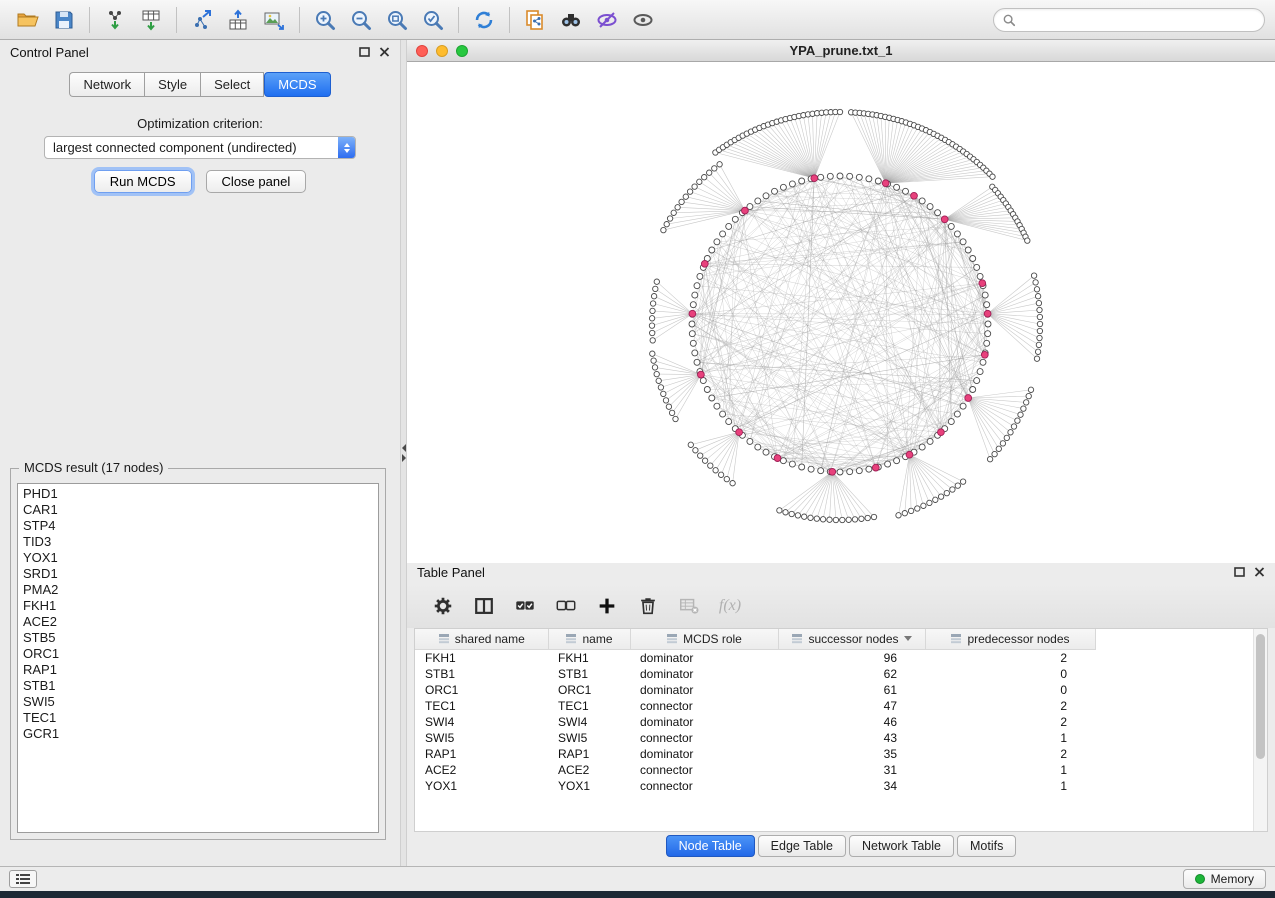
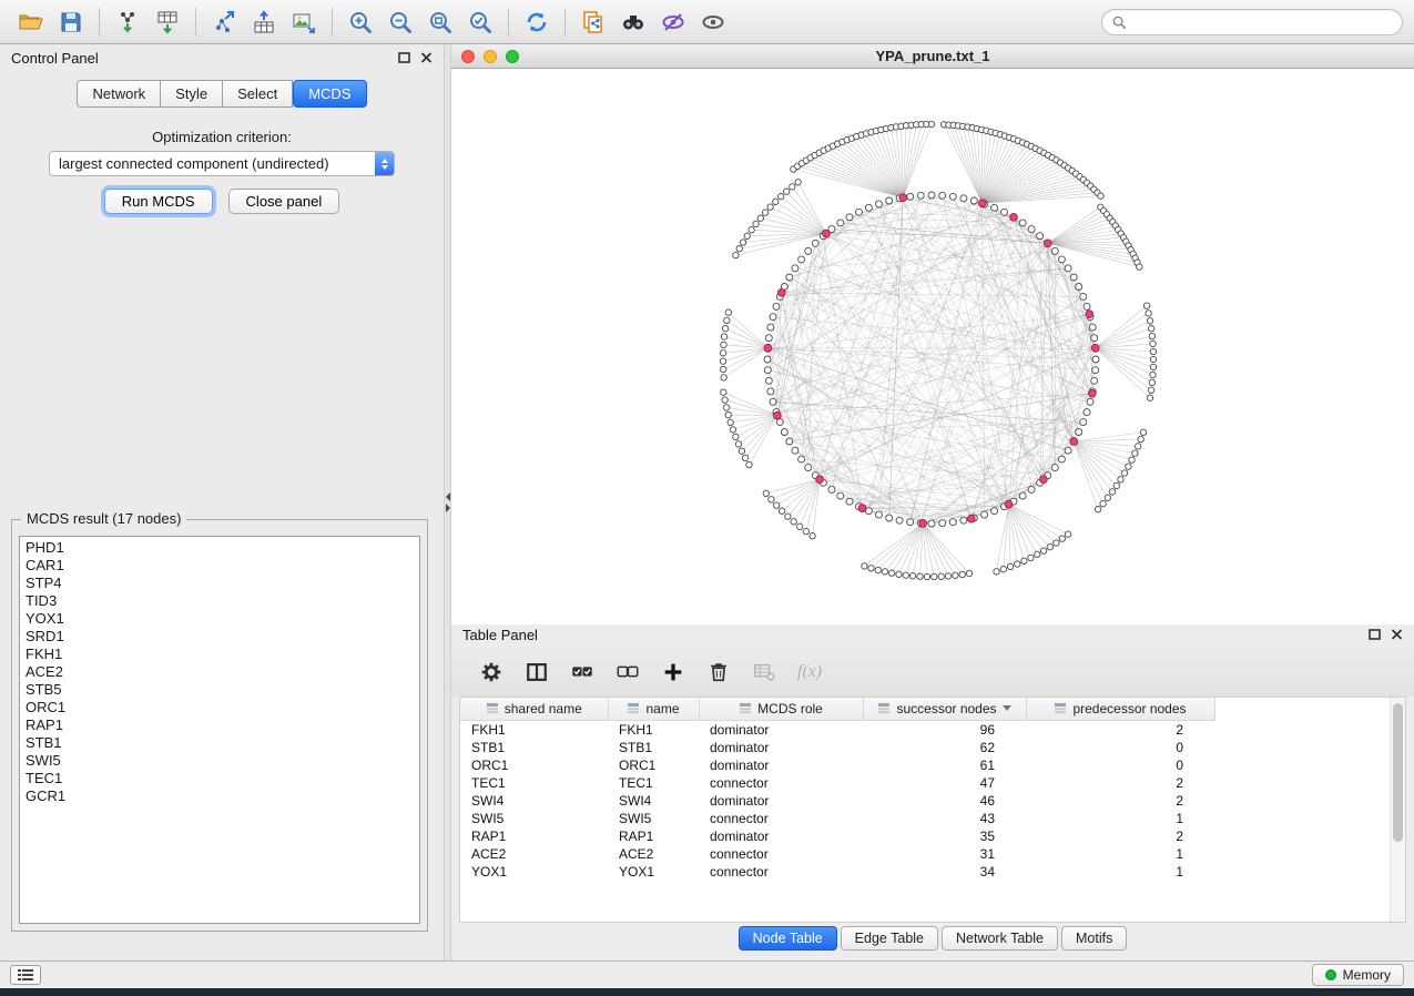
  Control Panel
  Network
  Style
  Select
  MCDS
  Optimization criterion:
  largest connected component (undirected)
  Run MCDS
  Close panel
  MCDS result (17 nodes)
  PHD1
  CAR1
  STP4
  TID3
  YOX1
  SRD1
- PMA2
  FKH1
  ACE2
  STB5
  ORC1
  RAP1
  STB1
  SWI5
  TEC1
  GCR1
  YPA_prune.txt_1
  Table Panel
  f(x)
  shared name	name	MCDS role	successor nodes	predecessor nodes
  FKH1	FKH1	dominator	96	2
  STB1	STB1	dominator	62	0
  ORC1	ORC1	dominator	61	0
  TEC1	TEC1	connector	47	2
  SWI4	SWI4	dominator	46	2
  SWI5	SWI5	connector	43	1
  RAP1	RAP1	dominator	35	2
  ACE2	ACE2	connector	31	1
  YOX1	YOX1	connector	34	1
  Node Table
  Edge Table
  Network Table
  Motifs
  Memory
